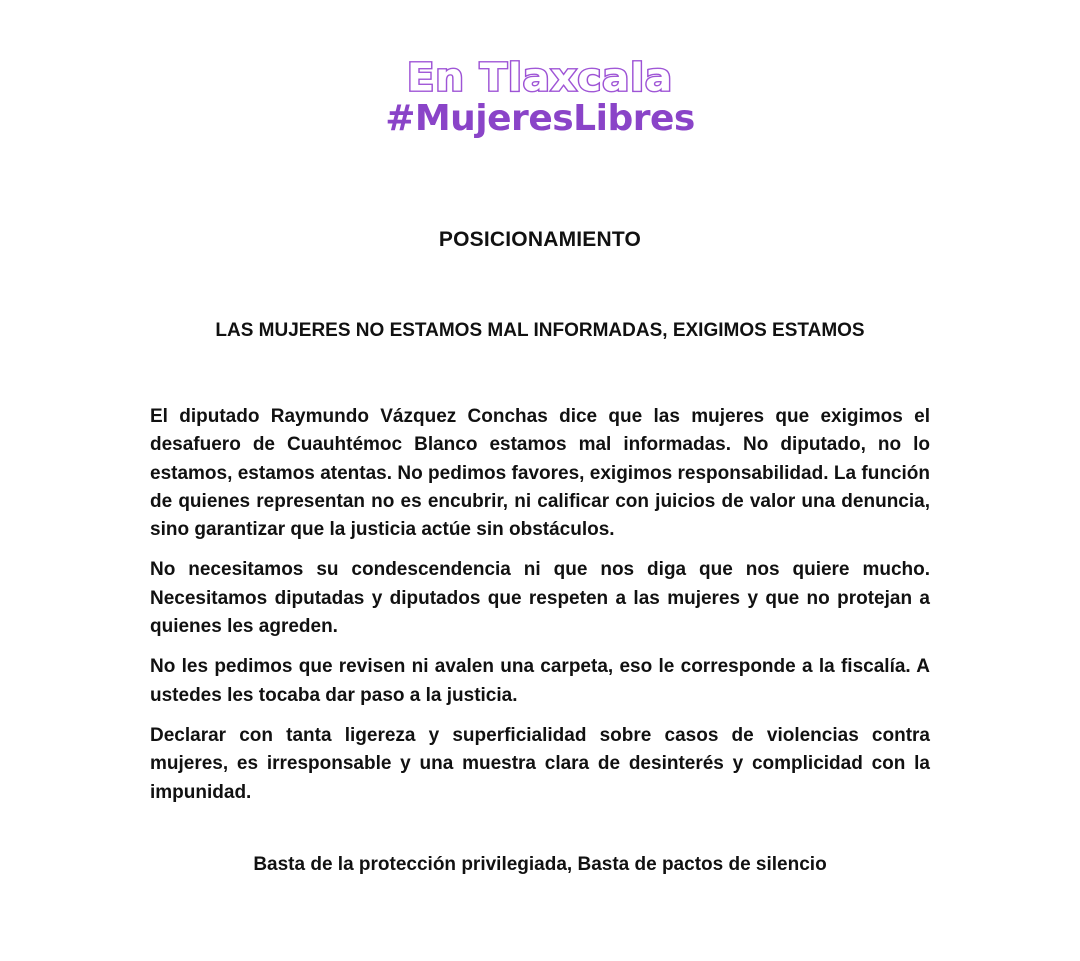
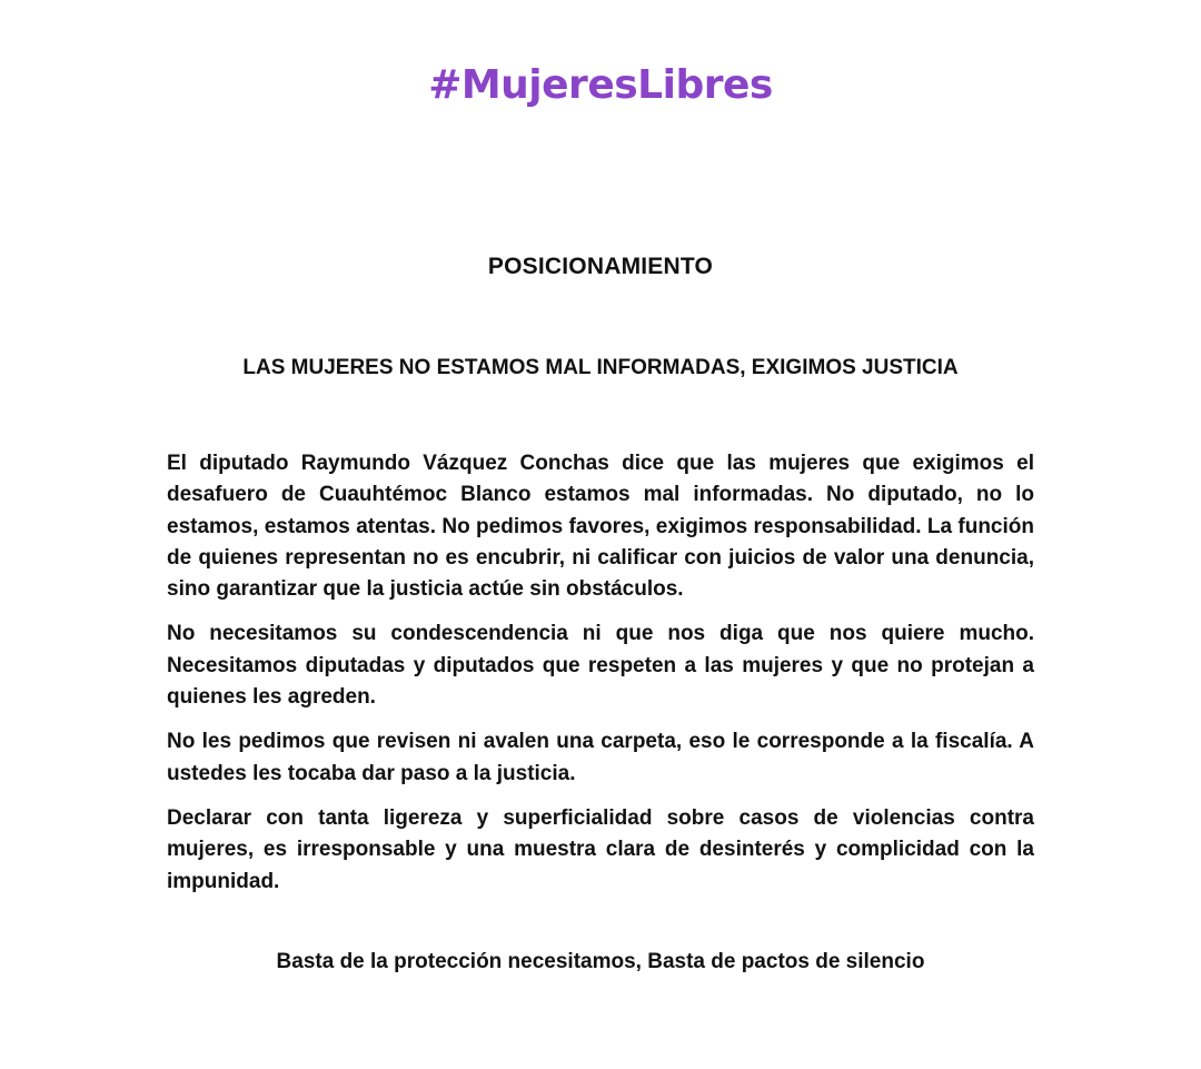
- En Tlaxcala
  #MujeresLibres
  POSICIONAMIENTO
- LAS MUJERES NO ESTAMOS MAL INFORMADAS, EXIGIMOS ESTAMOS
+ LAS MUJERES NO ESTAMOS MAL INFORMADAS, EXIGIMOS JUSTICIA
  El diputado Raymundo Vázquez Conchas dice que las mujeres que exigimos el desafuero de Cuauhtémoc Blanco estamos mal informadas. No diputado, no lo estamos, estamos atentas. No pedimos favores, exigimos responsabilidad. La función de quienes representan no es encubrir, ni calificar con juicios de valor una denuncia, sino garantizar que la justicia actúe sin obstáculos.
  No necesitamos su condescendencia ni que nos diga que nos quiere mucho. Necesitamos diputadas y diputados que respeten a las mujeres y que no protejan a quienes les agreden.
  No les pedimos que revisen ni avalen una carpeta, eso le corresponde a la fiscalía. A ustedes les tocaba dar paso a la justicia.
  Declarar con tanta ligereza y superficialidad sobre casos de violencias contra mujeres, es irresponsable y una muestra clara de desinterés y complicidad con la impunidad.
- Basta de la protección privilegiada, Basta de pactos de silencio
+ Basta de la protección necesitamos, Basta de pactos de silencio
